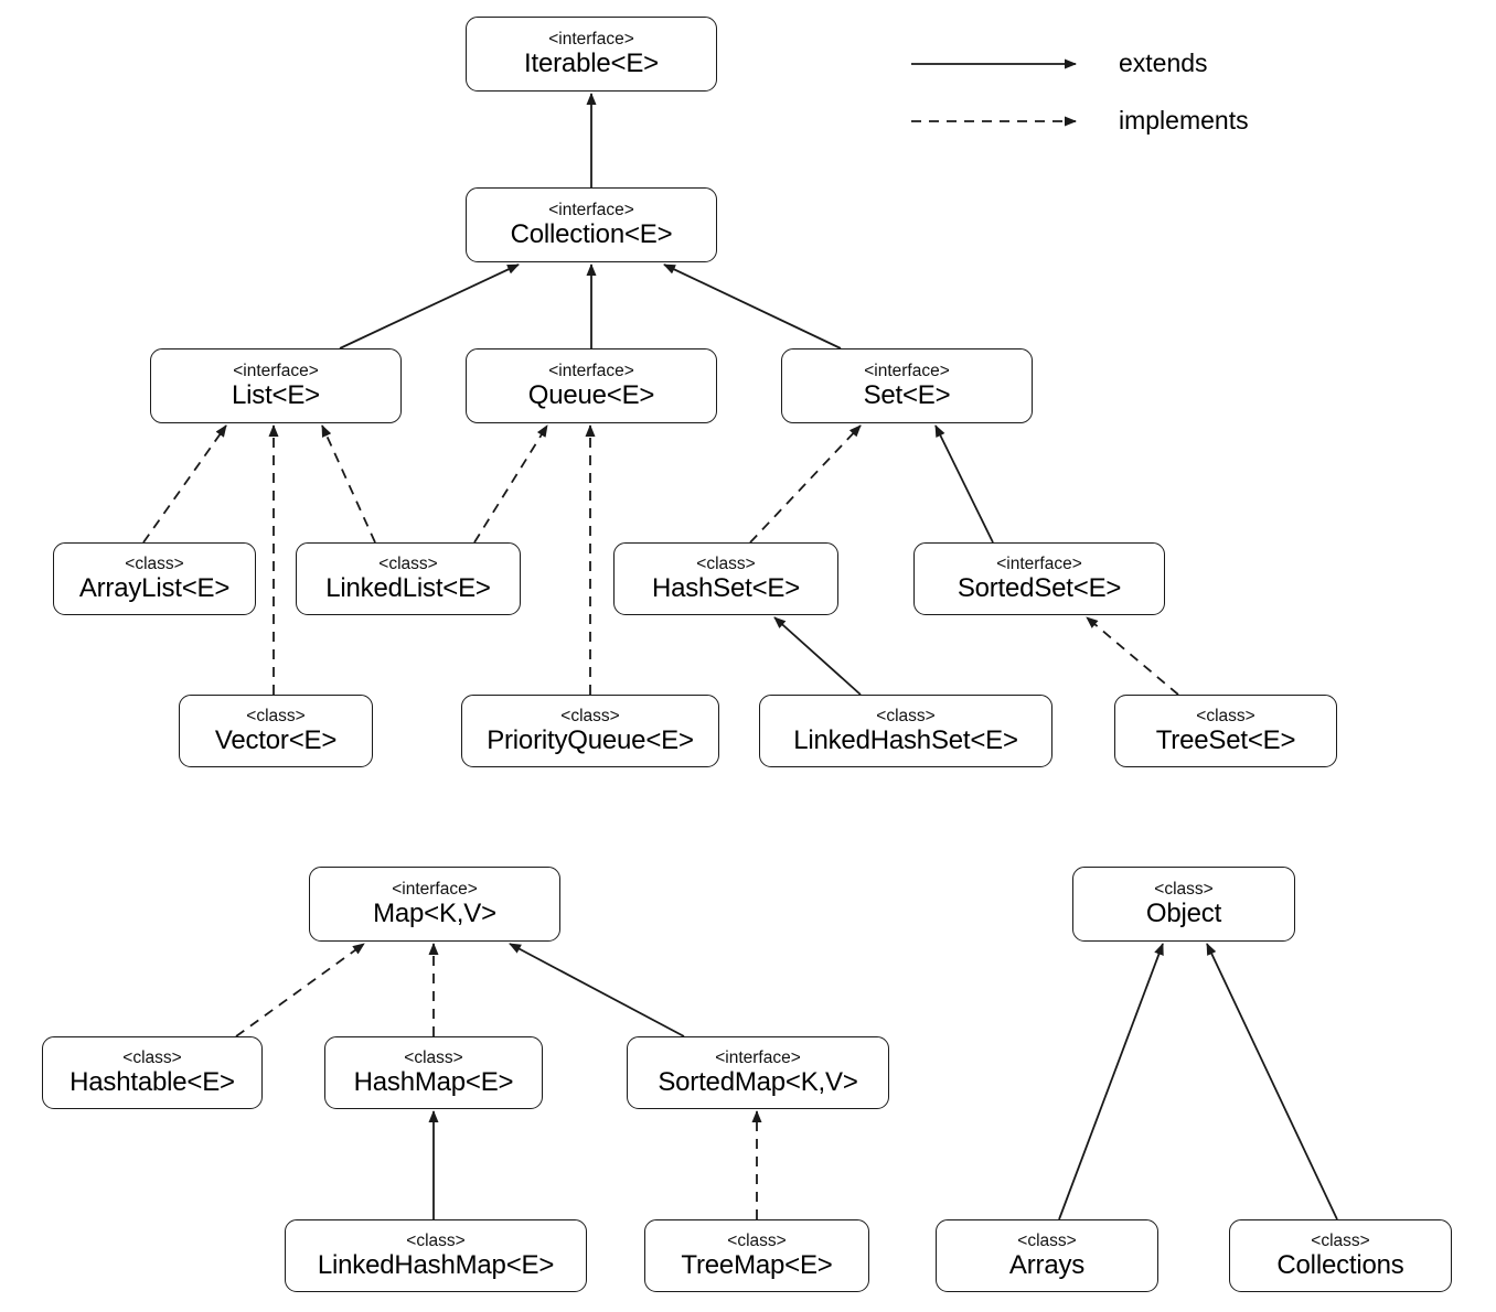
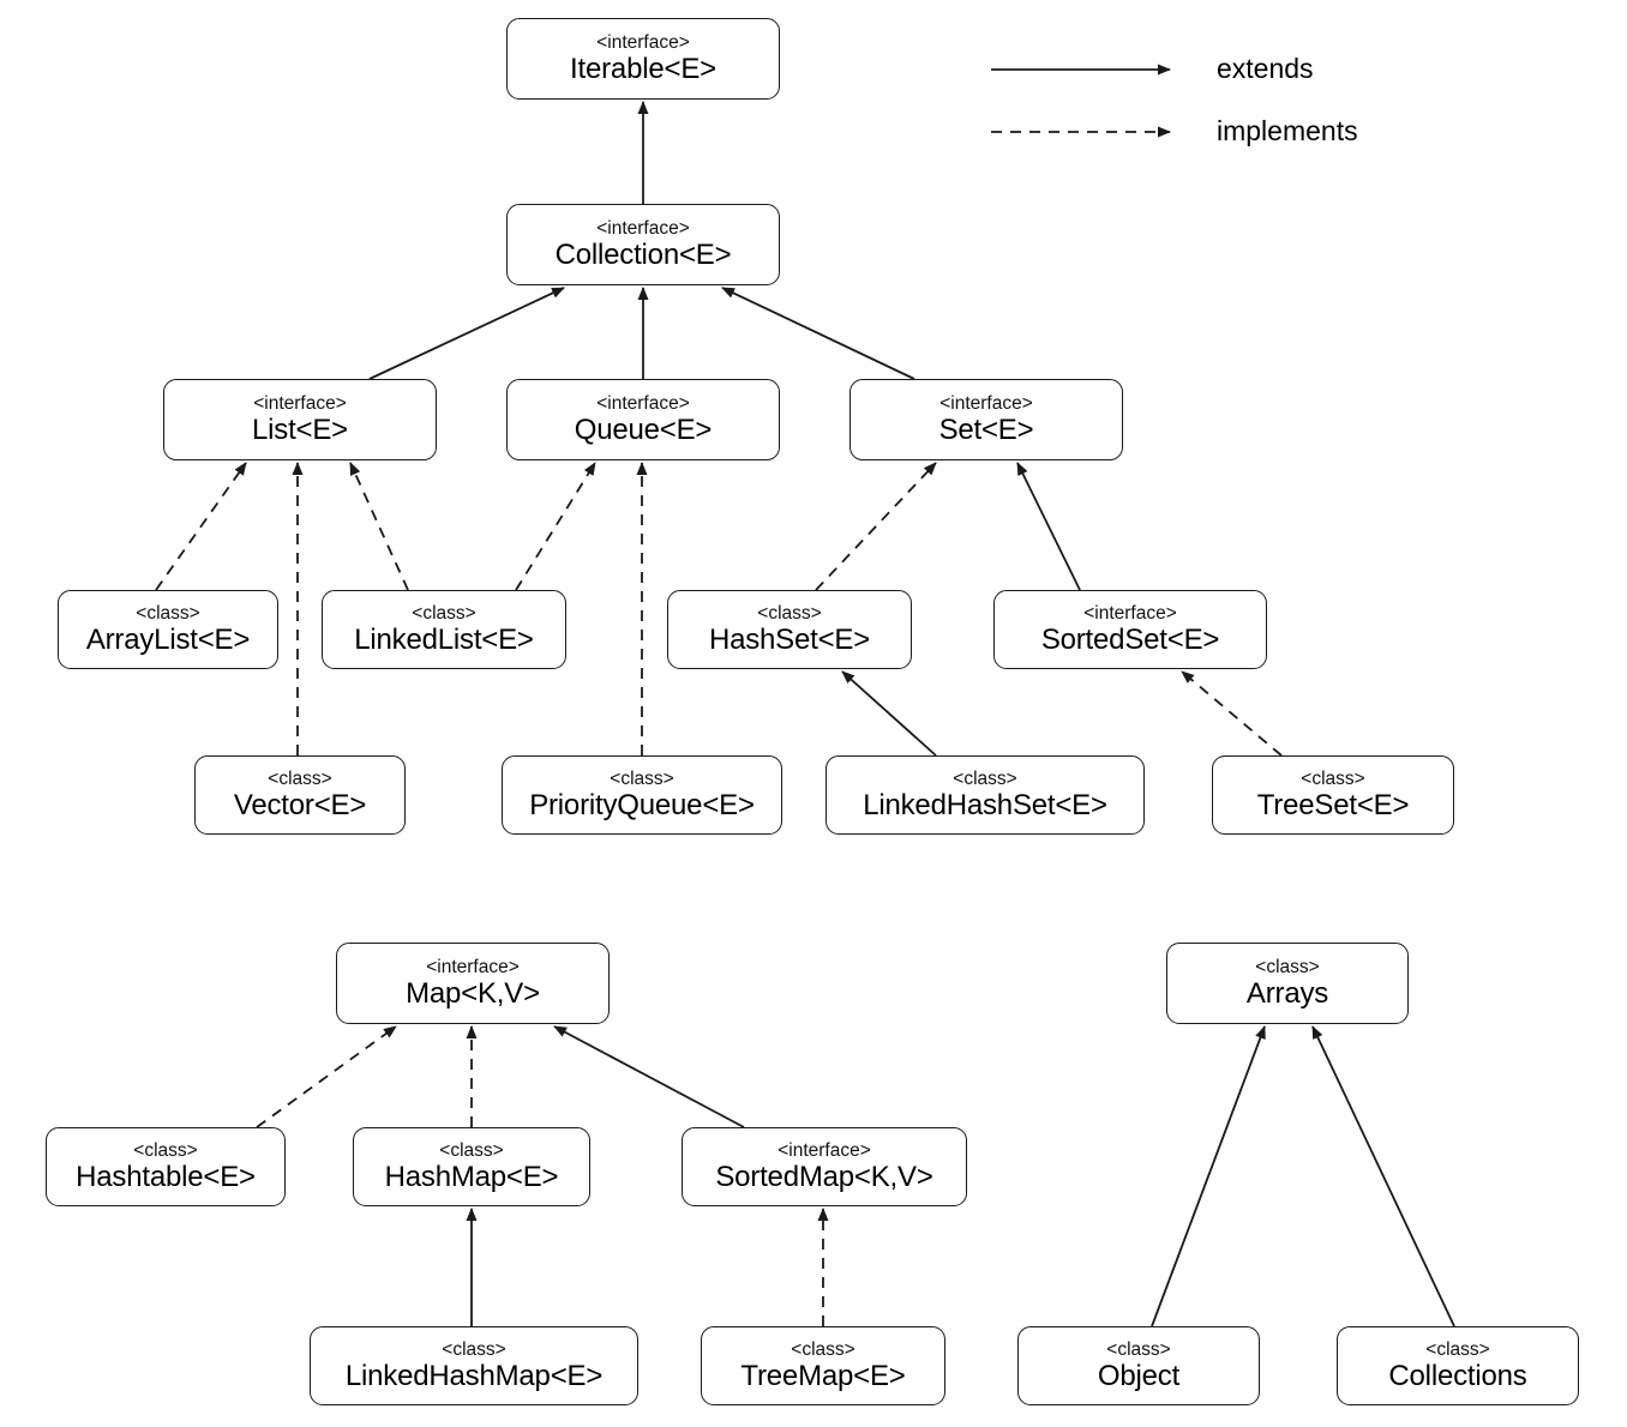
  <interface>
  Iterable<E>
  <interface>
  Collection<E>
  <interface>
  List<E>
  <interface>
  Queue<E>
  <interface>
  Set<E>
  <class>
  ArrayList<E>
  <class>
  LinkedList<E>
  <class>
  HashSet<E>
  <interface>
  SortedSet<E>
  <class>
  Vector<E>
  <class>
  PriorityQueue<E>
  <class>
  LinkedHashSet<E>
  <class>
  TreeSet<E>
  <interface>
  Map<K,V>
  <class>
- Object
+ Arrays
  <class>
  Hashtable<E>
  <class>
  HashMap<E>
  <interface>
  SortedMap<K,V>
  <class>
  LinkedHashMap<E>
  <class>
  TreeMap<E>
  <class>
- Arrays
+ Object
  <class>
  Collections
  extends
  implements
